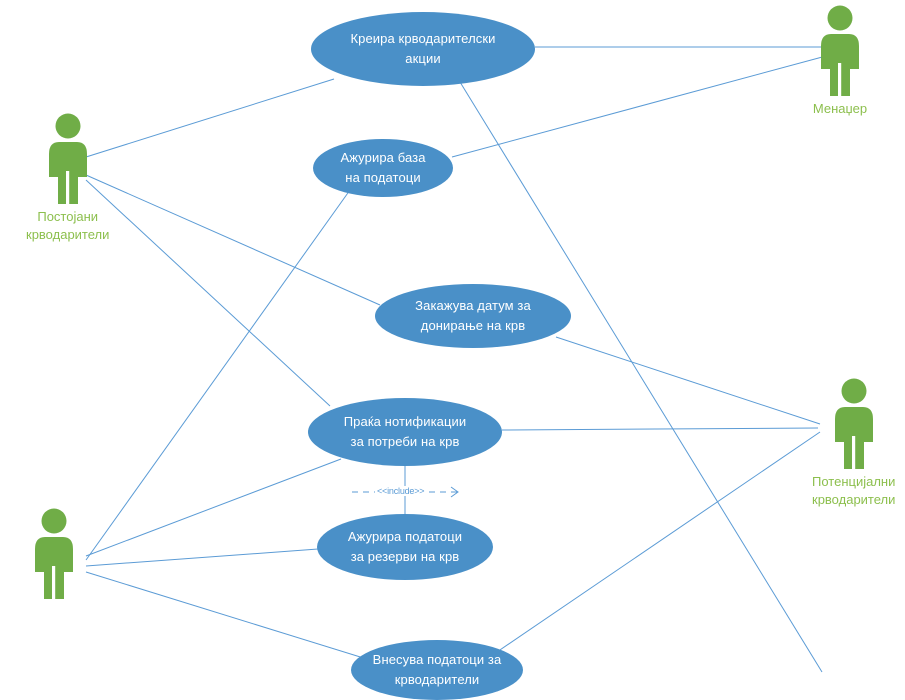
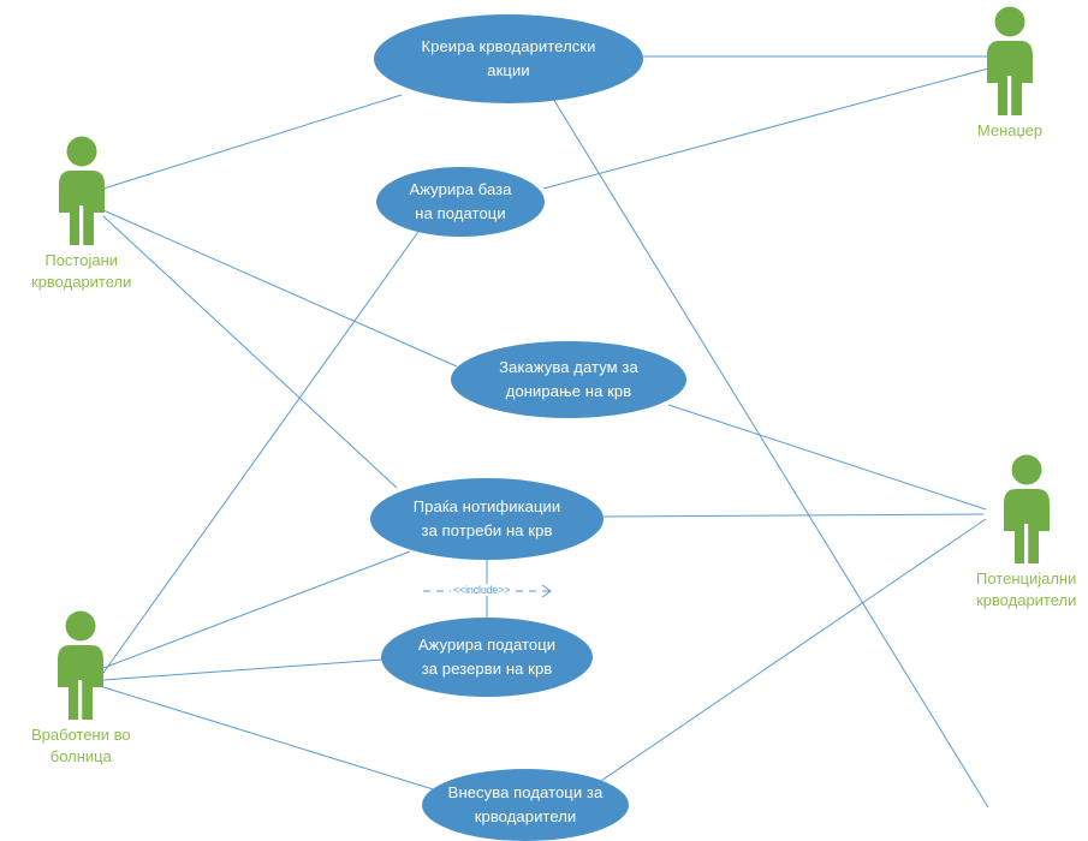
  Креира крводарителски
  акции
  Ажурира база
  на податоци
  Закажува датум за
  донирање на крв
  Праќа нотификации
  за потреби на крв
  Ажурира податоци
  за резерви на крв
  Внесува податоци за
  крводарители
  Менаџер
  Постојани
  крводарители
  Потенцијални
  крводарители
+ Вработени во
+ болница
  <<include>>
